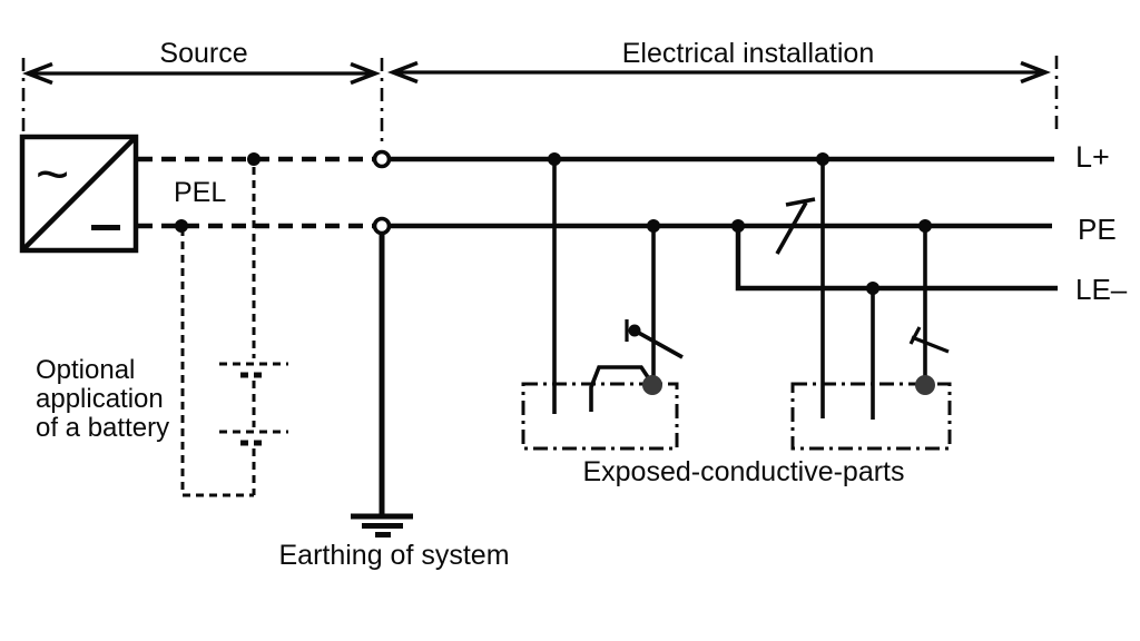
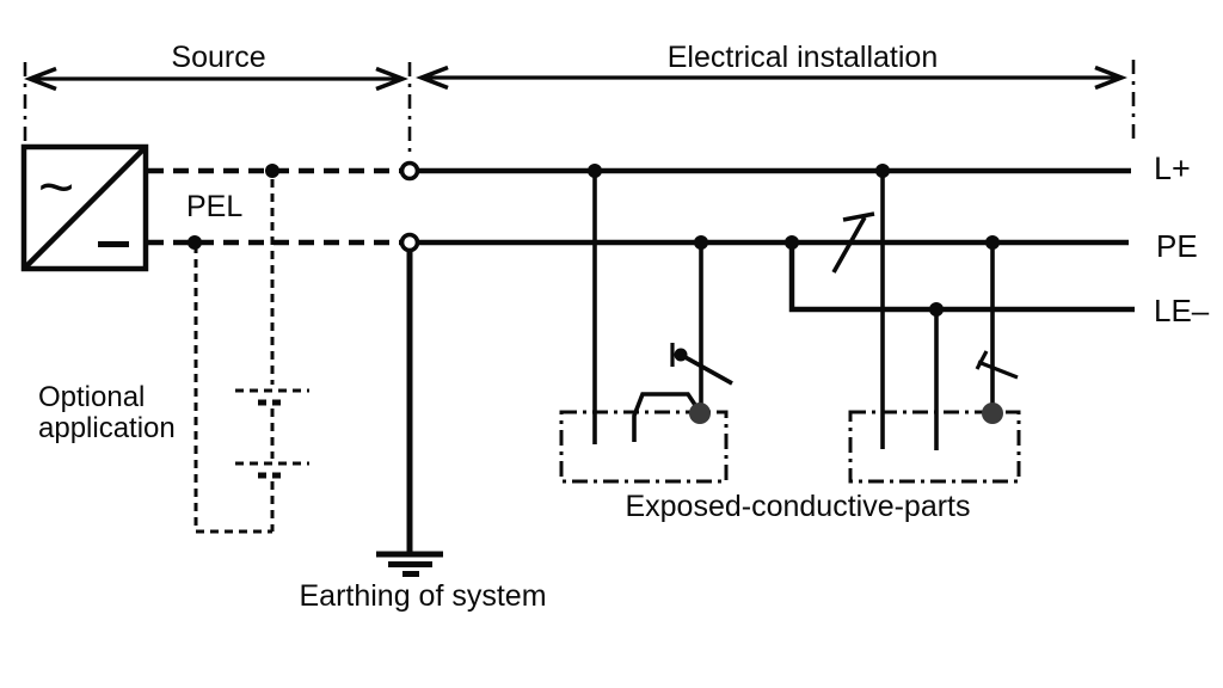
  Source
  Electrical installation
  ~
  PEL
  Optional
  application
- of a battery
  Earthing of system
  L+
  PE
  LE–
  Exposed-conductive-parts
